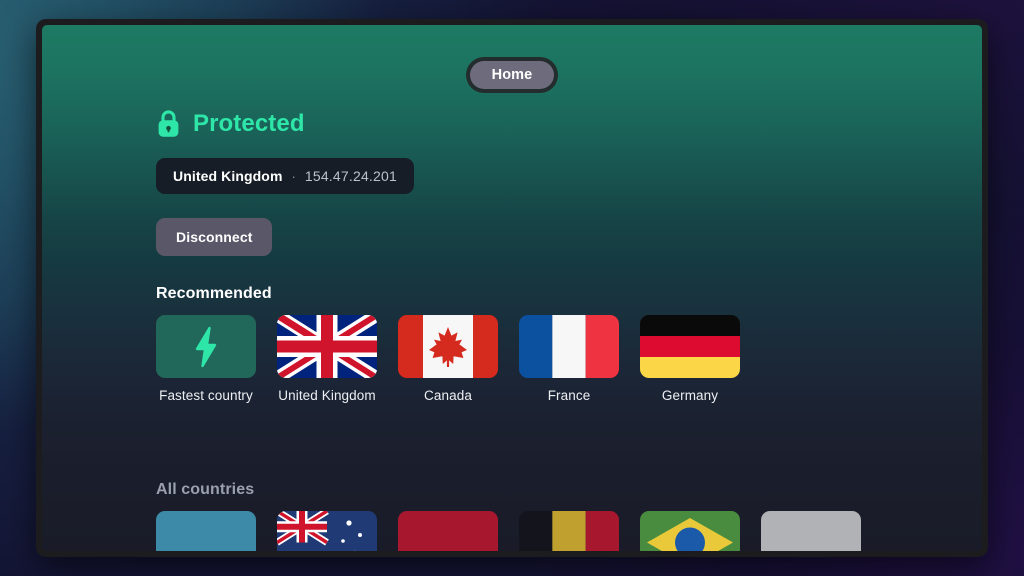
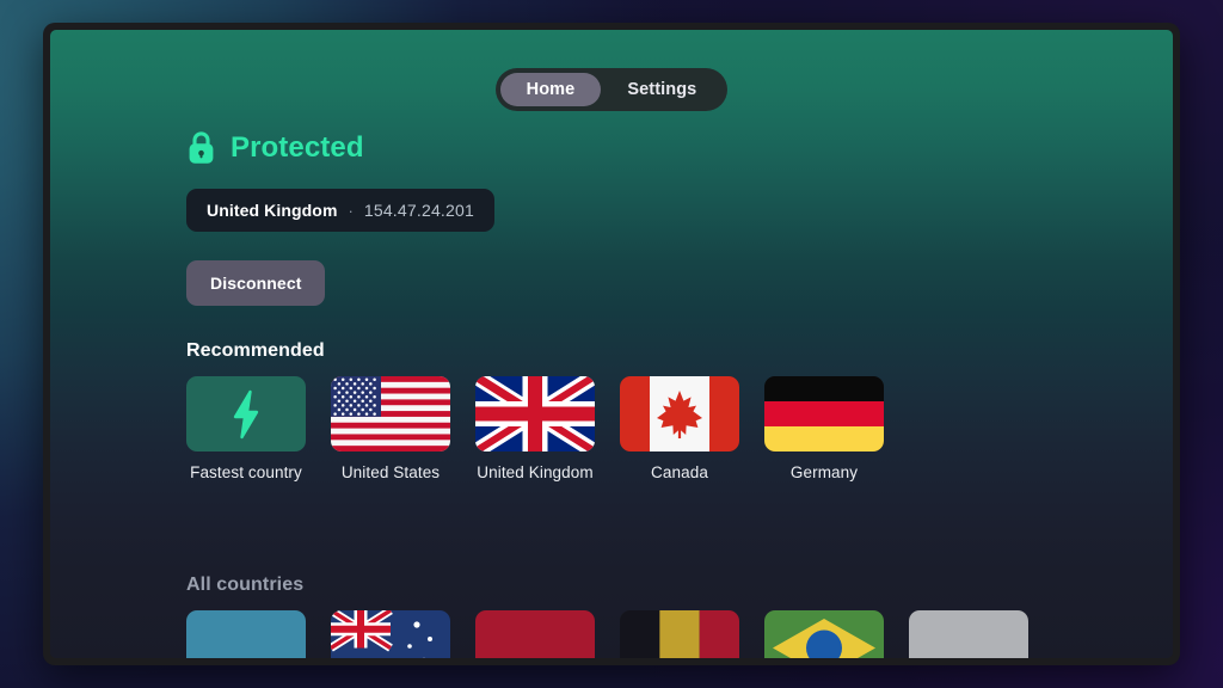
  Home
+ Settings
  Protected
  United Kingdom
  ·
  154.47.24.201
  Disconnect
  Recommended
  Fastest country
+ United States
  United Kingdom
  Canada
- France
  Germany
  All countries
